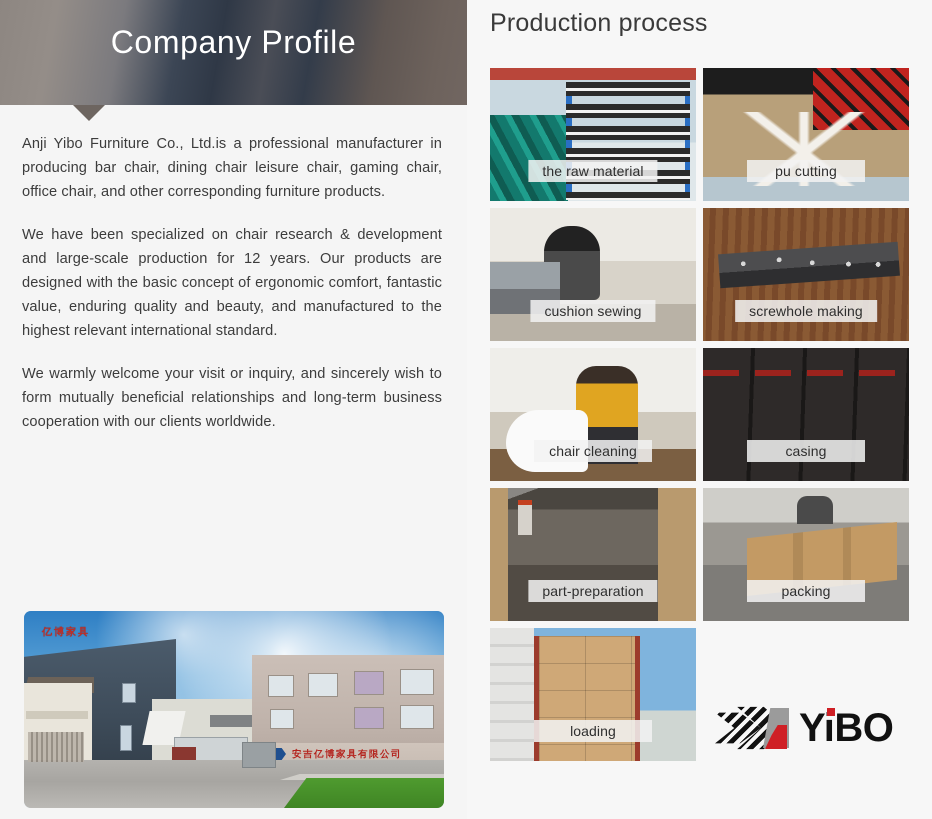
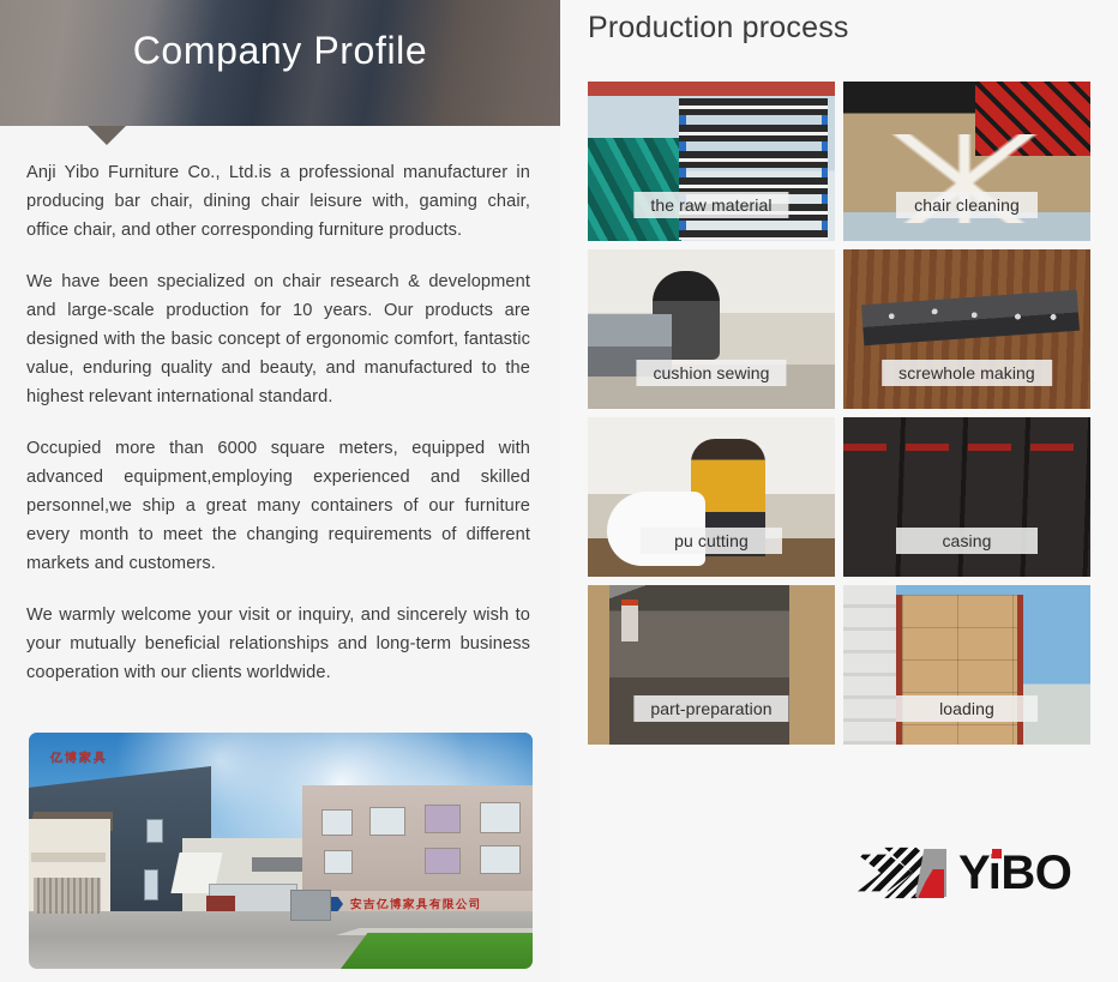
  Company Profile
- Anji Yibo Furniture Co., Ltd.is a professional manufacturer in producing bar chair, dining chair leisure chair, gaming chair, office chair, and other corresponding furniture products.
+ Anji Yibo Furniture Co., Ltd.is a professional manufacturer in producing bar chair, dining chair leisure with, gaming chair, office chair, and other corresponding furniture products.
- We have been specialized on chair research & development and large-scale production for 12 years. Our products are designed with the basic concept of ergonomic comfort, fantastic value, enduring quality and beauty, and manufactured to the highest relevant international standard.
+ We have been specialized on chair research & development and large-scale production for 10 years. Our products are designed with the basic concept of ergonomic comfort, fantastic value, enduring quality and beauty, and manufactured to the highest relevant international standard.
+ Occupied more than 6000 square meters, equipped with advanced equipment,employing experienced and skilled personnel,we ship a great many containers of our furniture every month to meet the changing requirements of different markets and customers.
- We warmly welcome your visit or inquiry, and sincerely wish to form mutually beneficial relationships and long-term business cooperation with our clients worldwide.
+ We warmly welcome your visit or inquiry, and sincerely wish to your mutually beneficial relationships and long-term business cooperation with our clients worldwide.
  亿博家具
  安吉亿博家具有限公司
  Production process
  the raw material
- pu cutting
+ chair cleaning
  cushion sewing
  screwhole making
- chair cleaning
+ pu cutting
  casing
  part-preparation
- packing
  loading
  YiBO
